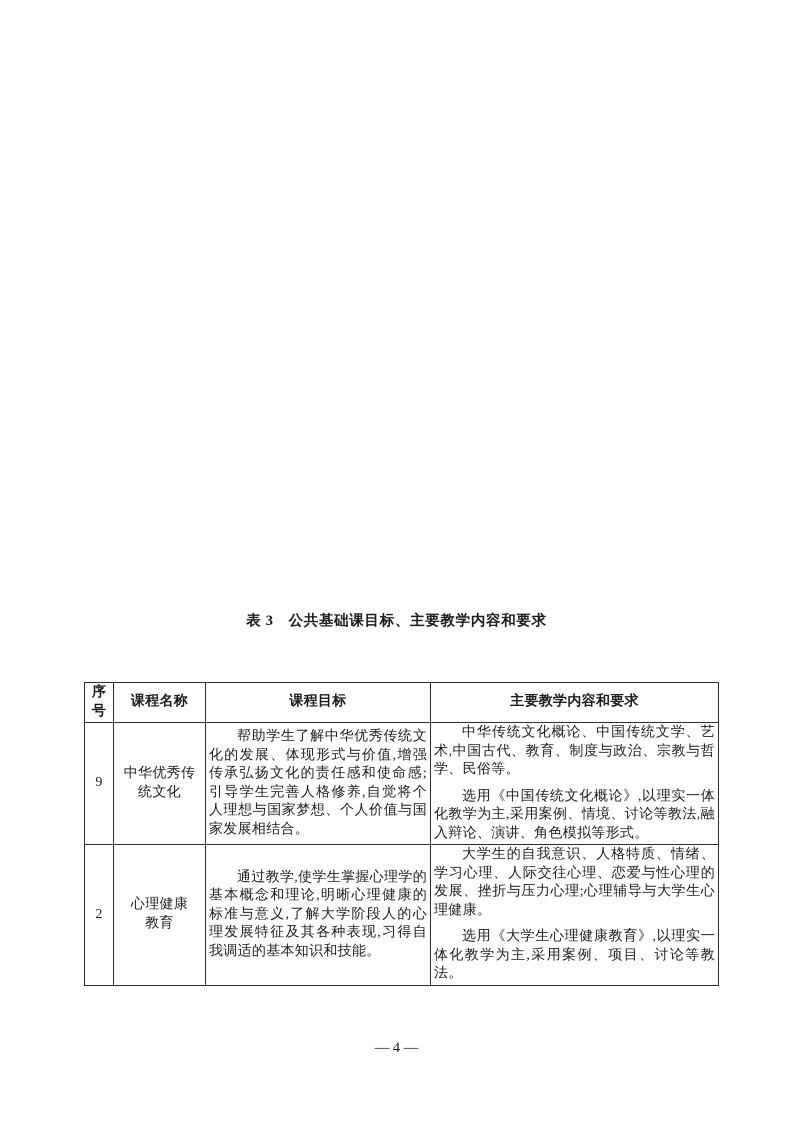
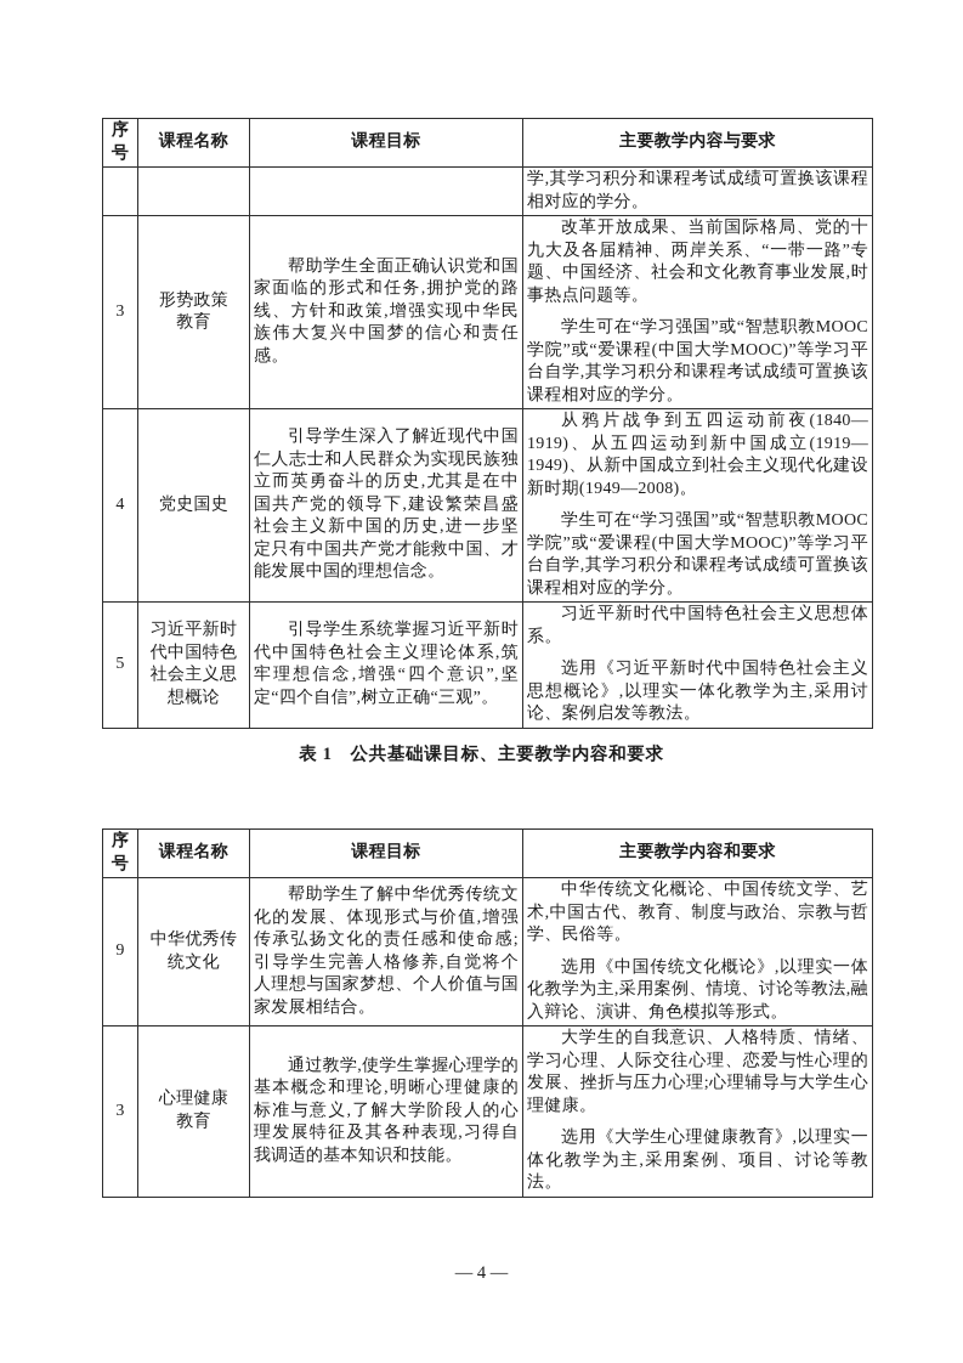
+ 序 号	课程名称	课程目标	主要教学内容与要求
+ 			学,其学习积分和课程考试成绩可置换该课程相对应的学分。
+ 3	形势政策 教育	帮助学生全面正确认识党和国家面临的形式和任务,拥护党的路线、方针和政策,增强实现中华民族伟大复兴中国梦的信心和责任感。	改革开放成果、当前国际格局、党的十九大及各届精神、两岸关系、“一带一路”专题、中国经济、社会和文化教育事业发展,时事热点问题等。 学生可在“学习强国”或“智慧职教MOOC学院”或“爱课程(中国大学MOOC)”等学习平台自学,其学习积分和课程考试成绩可置换该课程相对应的学分。
+ 4	党史国史	引导学生深入了解近现代中国仁人志士和人民群众为实现民族独立而英勇奋斗的历史,尤其是在中国共产党的领导下,建设繁荣昌盛社会主义新中国的历史,进一步坚定只有中国共产党才能救中国、才能发展中国的理想信念。	从鸦片战争到五四运动前夜(1840—1919)、从五四运动到新中国成立(1919—1949)、从新中国成立到社会主义现代化建设新时期(1949—2008)。 学生可在“学习强国”或“智慧职教MOOC学院”或“爱课程(中国大学MOOC)”等学习平台自学,其学习积分和课程考试成绩可置换该课程相对应的学分。
+ 5	习近平新时 代中国特色 社会主义思 想概论	引导学生系统掌握习近平新时代中国特色社会主义理论体系,筑牢理想信念,增强“四个意识”,坚定“四个自信”,树立正确“三观”。	习近平新时代中国特色社会主义思想体系。 选用《习近平新时代中国特色社会主义思想概论》,以理实一体化教学为主,采用讨论、案例启发等教法。
- 表 3 公共基础课目标、主要教学内容和要求
+ 表 1 公共基础课目标、主要教学内容和要求
  序 号	课程名称	课程目标	主要教学内容和要求
  9	中华优秀传 统文化	帮助学生了解中华优秀传统文化的发展、体现形式与价值,增强传承弘扬文化的责任感和使命感;引导学生完善人格修养,自觉将个人理想与国家梦想、个人价值与国家发展相结合。	中华传统文化概论、中国传统文学、艺术,中国古代、教育、制度与政治、宗教与哲学、民俗等。 选用《中国传统文化概论》,以理实一体化教学为主,采用案例、情境、讨论等教法,融入辩论、演讲、角色模拟等形式。
- 2	心理健康 教育	通过教学,使学生掌握心理学的基本概念和理论,明晰心理健康的标准与意义,了解大学阶段人的心理发展特征及其各种表现,习得自我调适的基本知识和技能。	大学生的自我意识、人格特质、情绪、学习心理、人际交往心理、恋爱与性心理的发展、挫折与压力心理;心理辅导与大学生心理健康。 选用《大学生心理健康教育》,以理实一体化教学为主,采用案例、项目、讨论等教法。
+ 3	心理健康 教育	通过教学,使学生掌握心理学的基本概念和理论,明晰心理健康的标准与意义,了解大学阶段人的心理发展特征及其各种表现,习得自我调适的基本知识和技能。	大学生的自我意识、人格特质、情绪、学习心理、人际交往心理、恋爱与性心理的发展、挫折与压力心理;心理辅导与大学生心理健康。 选用《大学生心理健康教育》,以理实一体化教学为主,采用案例、项目、讨论等教法。
  — 4 —
